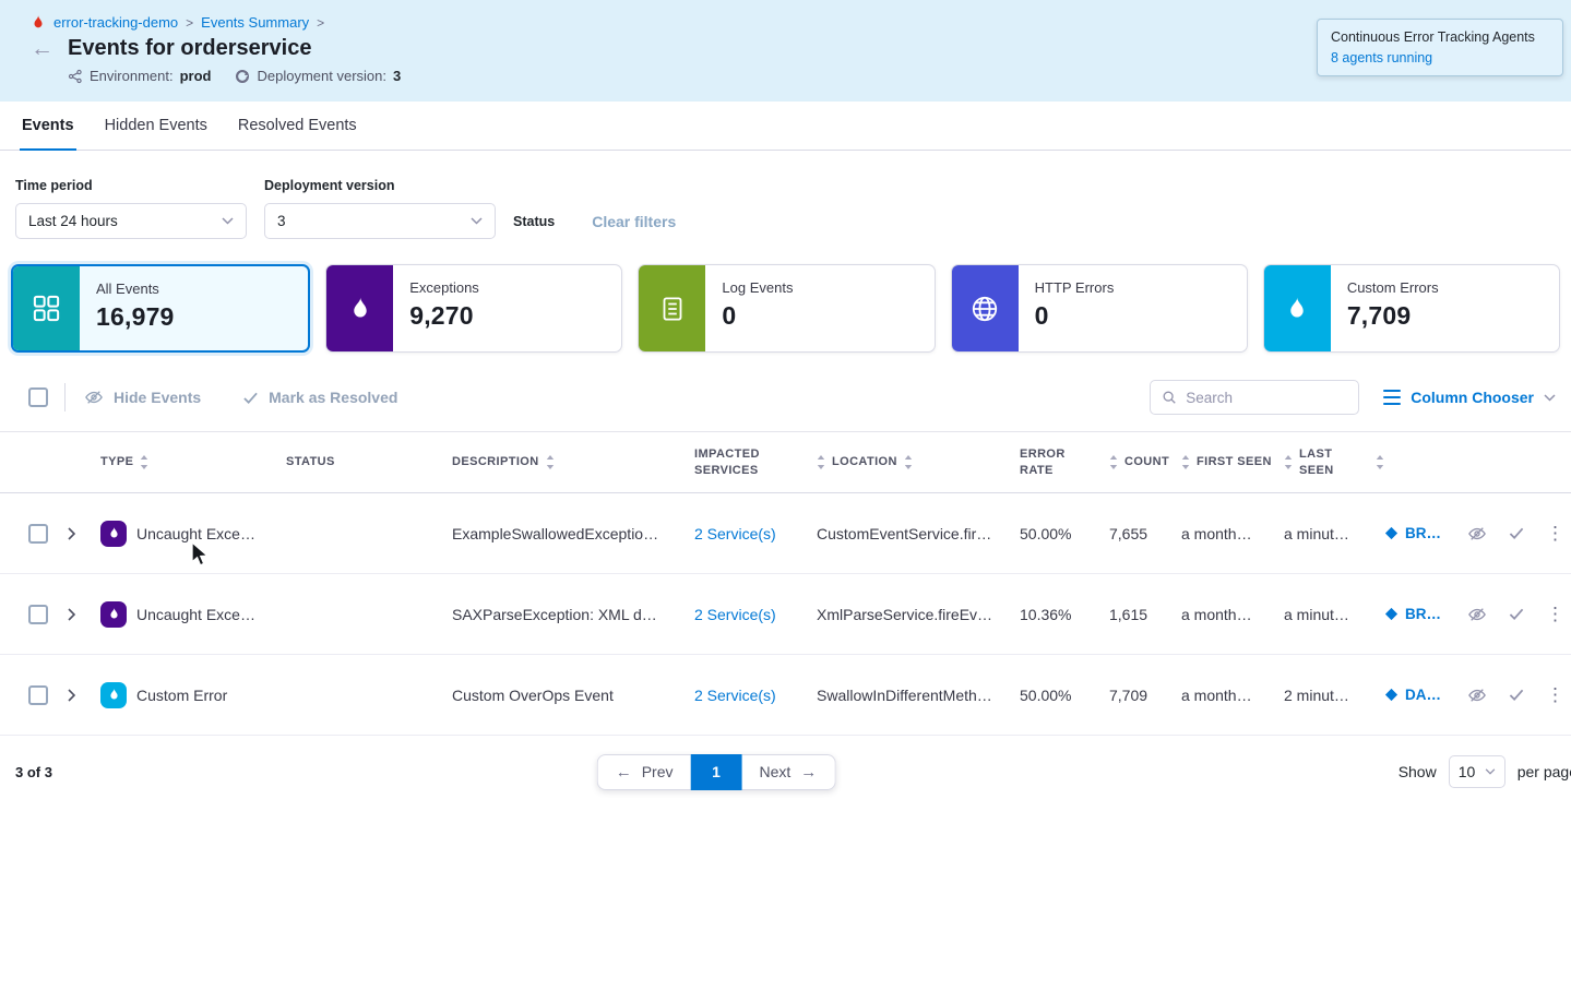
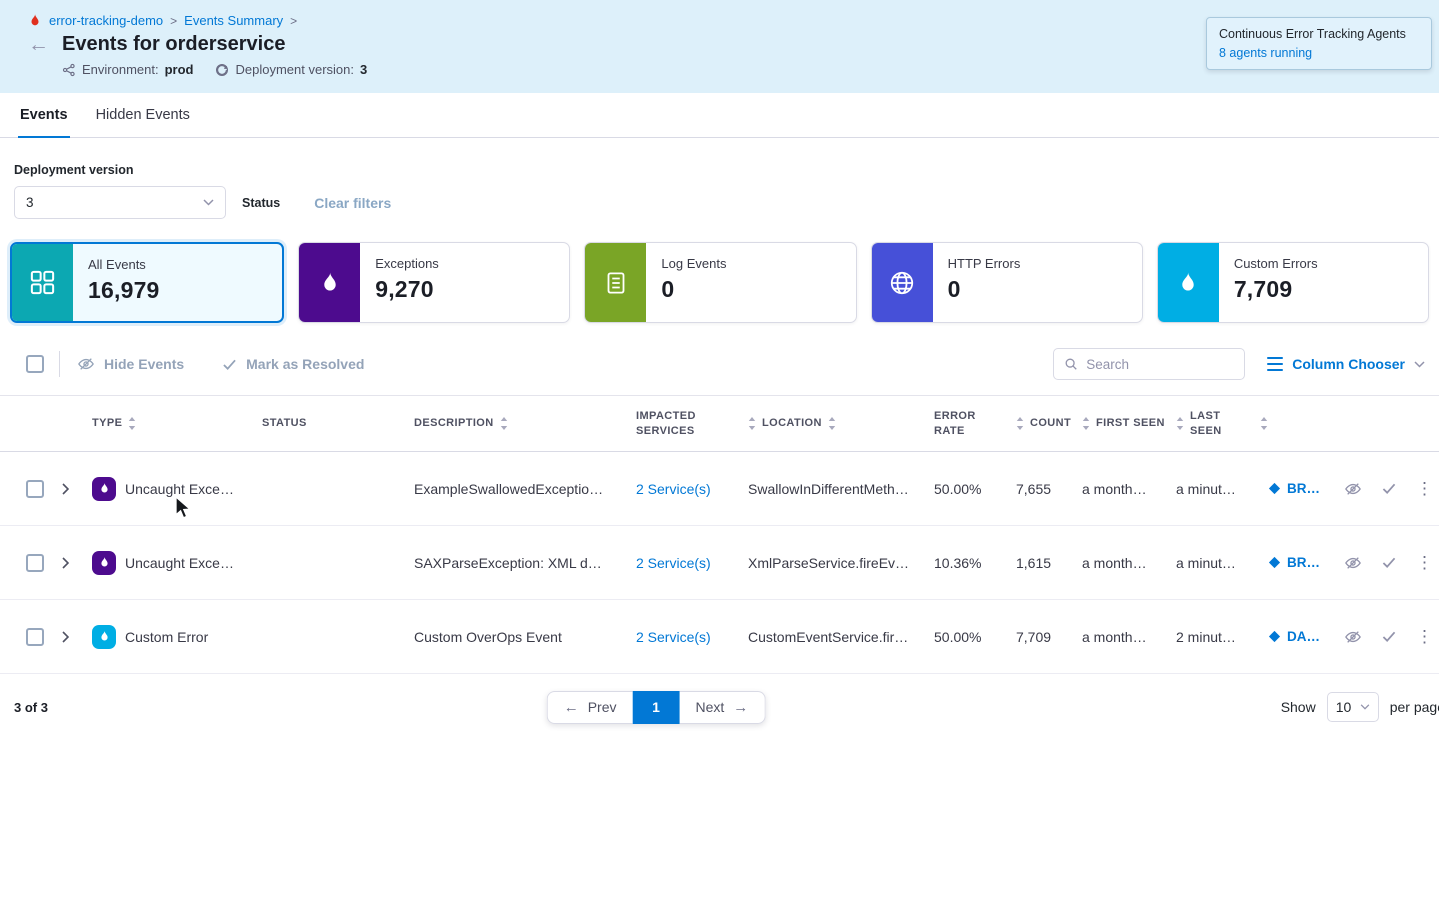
  error-tracking-demo
  >
  Events Summary
  >
  ←
  Events for orderservice
  Environment:
  prod
  Deployment version:
  3
  Continuous Error Tracking Agents
  8 agents running
  Events
  Hidden Events
- Resolved Events
- Time period
- Last 24 hours
  Deployment version
  3
  Status
  Clear filters
  All Events
  16,979
  Exceptions
  9,270
  Log Events
  0
  HTTP Errors
  0
  Custom Errors
  7,709
  Hide Events
  Mark as Resolved
  Search
  Column Chooser
  TYPE
  STATUS
  DESCRIPTION
  IMPACTED SERVICES
  LOCATION
  ERROR RATE
  COUNT
  FIRST SEEN
  LAST SEEN
  Uncaught Exce…
  ExampleSwallowedExceptio…
  2 Service(s)
- CustomEventService.fir…
+ SwallowInDifferentMeth…
  50.00%
  7,655
  a month…
  a minut…
  BR…
  ⋮
  Uncaught Exce…
  SAXParseException: XML d…
  2 Service(s)
  XmlParseService.fireEv…
  10.36%
  1,615
  a month…
  a minut…
  BR…
  ⋮
  Custom Error
  Custom OverOps Event
  2 Service(s)
- SwallowInDifferentMeth…
+ CustomEventService.fir…
  50.00%
  7,709
  a month…
  2 minut…
  DA…
  ⋮
  3 of 3
  ←
  Prev
  1
  Next
  →
  Show
  10
  per pag
